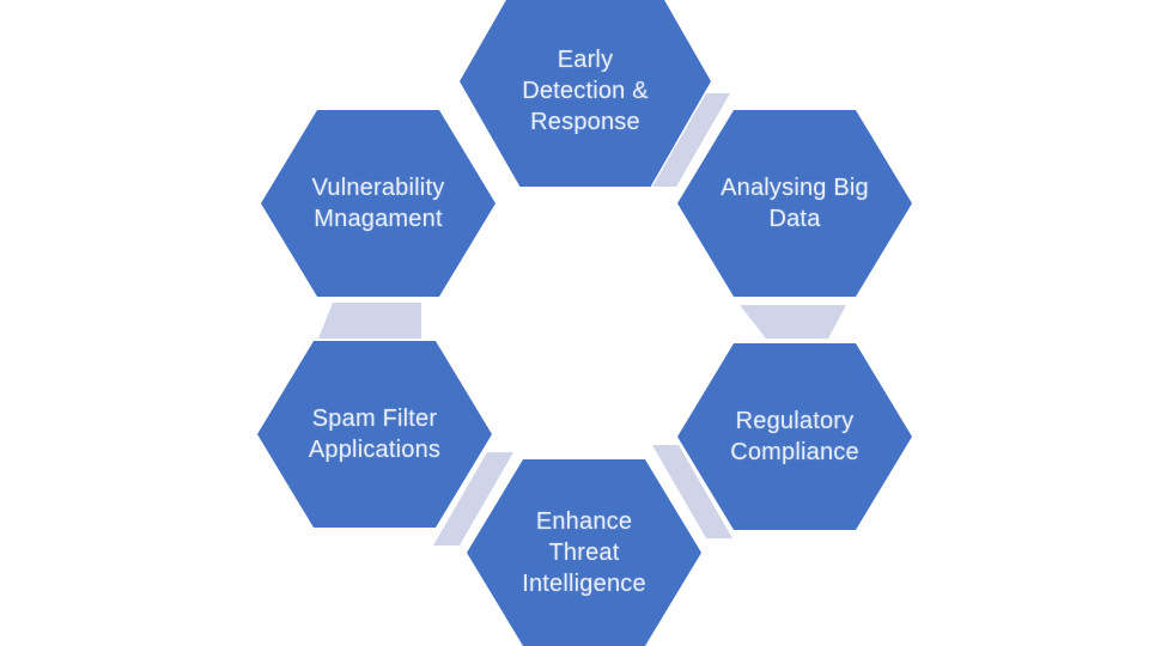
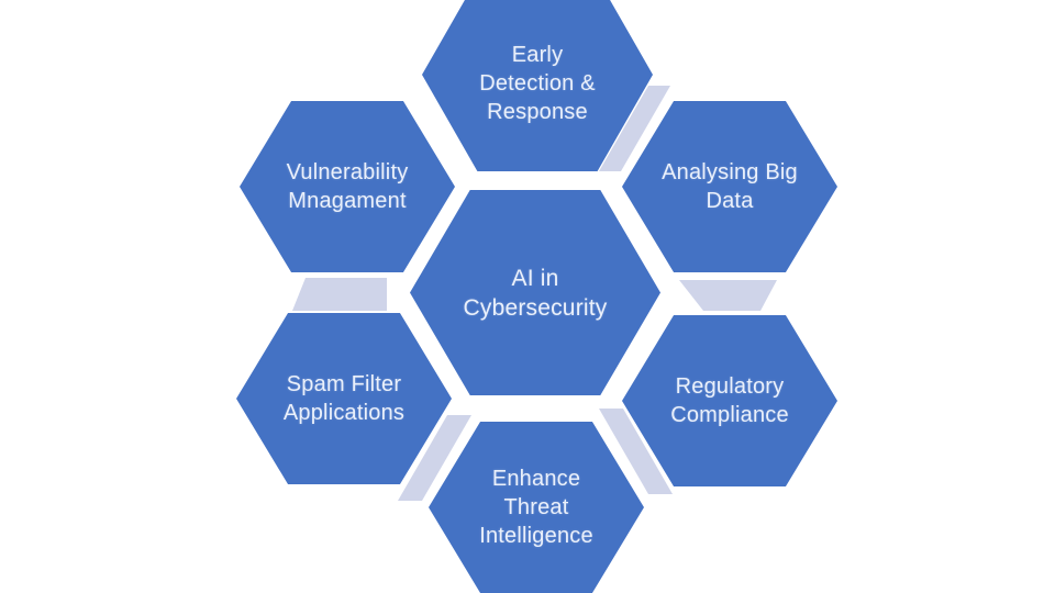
  Early
  Detection &
  Response
  Vulnerability
  Mnagament
  Analysing Big
  Data
+ AI in
+ Cybersecurity
  Spam Filter
  Applications
  Regulatory
  Compliance
  Enhance
  Threat
  Intelligence
